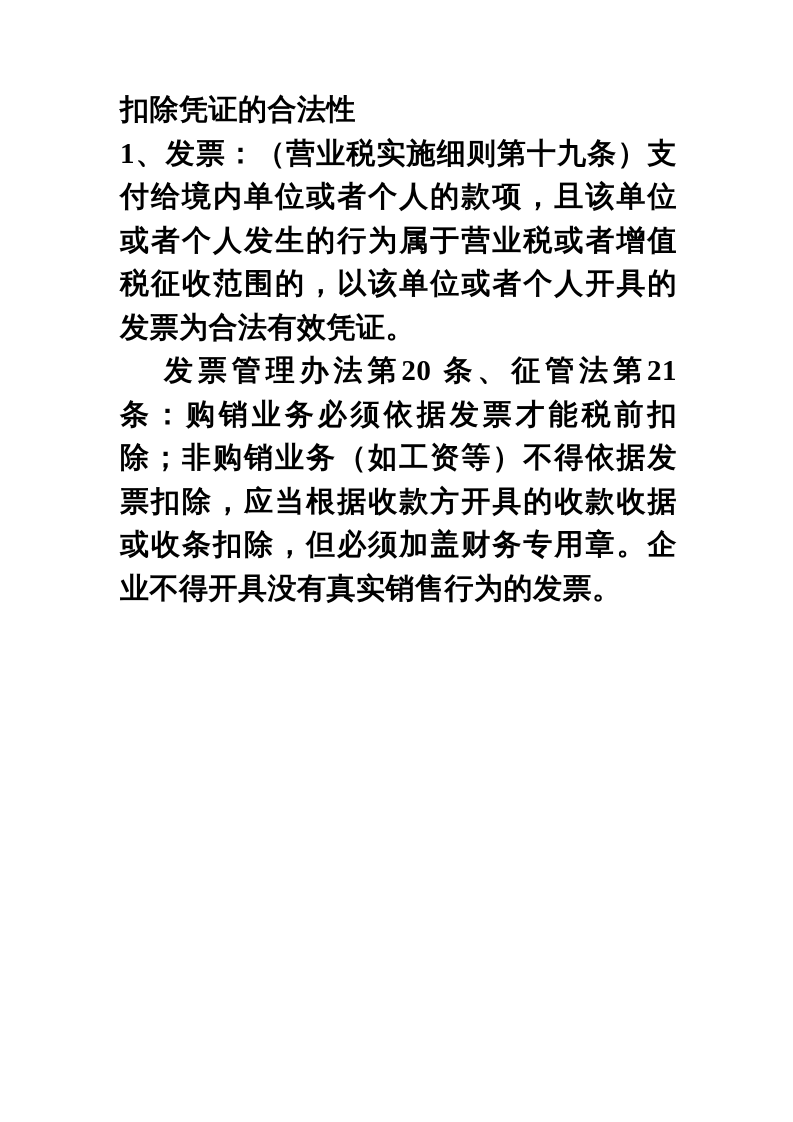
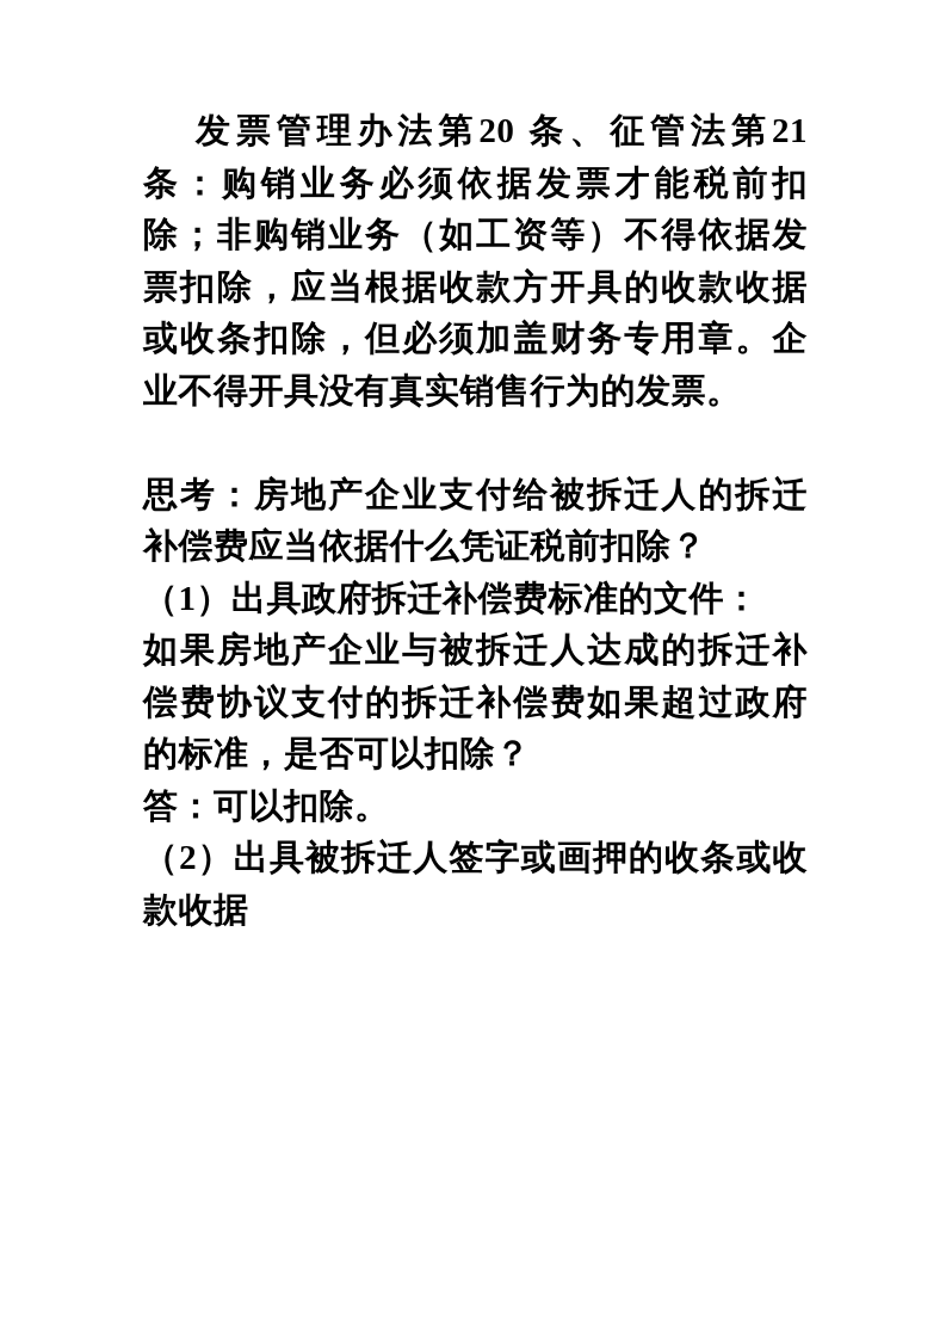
- 扣除凭证的合法性
- 1、发票：（营业税实施细则第十九条）支付给境内单位或者个人的款项，且该单位或者个人发生的行为属于营业税或者增值税征收范围的，以该单位或者个人开具的发票为合法有效凭证。
  发票管理办法第20 条、征管法第21 条：购销业务必须依据发票才能税前扣除；非购销业务（如工资等）不得依据发票扣除，应当根据收款方开具的收款收据或收条扣除，但必须加盖财务专用章。企业不得开具没有真实销售行为的发票。
+ 思考：房地产企业支付给被拆迁人的拆迁补偿费应当依据什么凭证税前扣除？
+ （1）出具政府拆迁补偿费标准的文件：
+ 如果房地产企业与被拆迁人达成的拆迁补偿费协议支付的拆迁补偿费如果超过政府的标准，是否可以扣除？
+ 答：可以扣除。
+ （2）出具被拆迁人签字或画押的收条或收款收据
